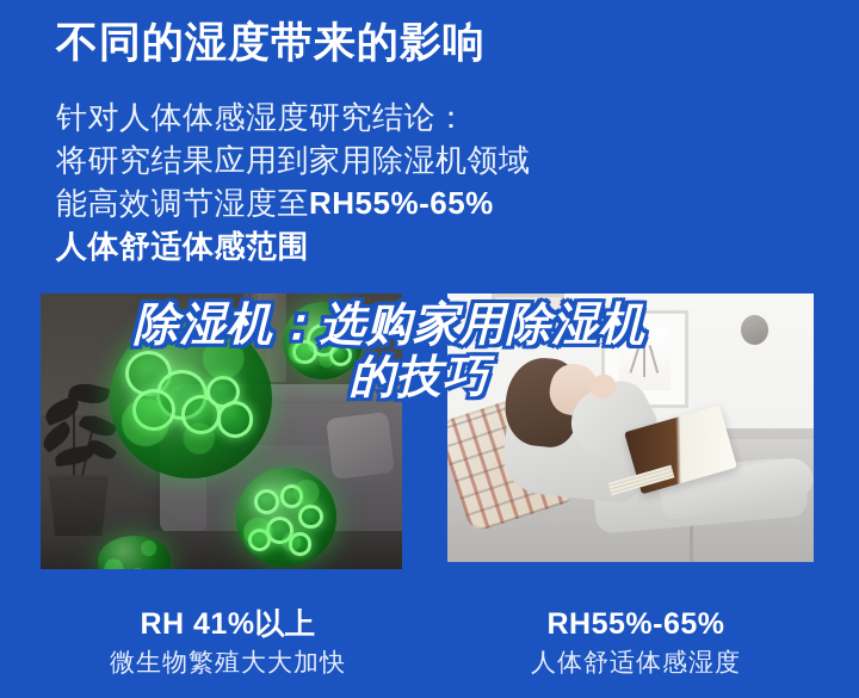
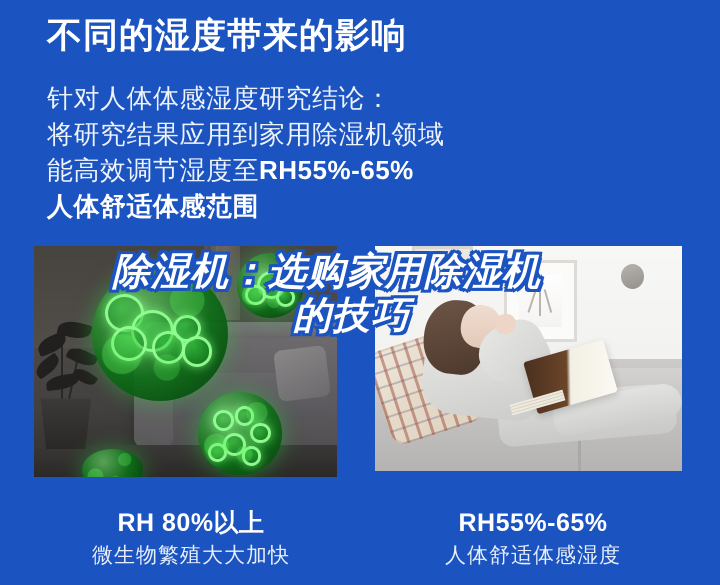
  不同的湿度带来的影响
  针对人体体感湿度研究结论：
  将研究结果应用到家用除湿机领域
  能高效调节湿度至RH55%-65%
  人体舒适体感范围
  除湿机：选购家用除湿机
  的技巧
- RH 41%以上
+ RH 80%以上
  微生物繁殖大大加快
  RH55%-65%
  人体舒适体感湿度
